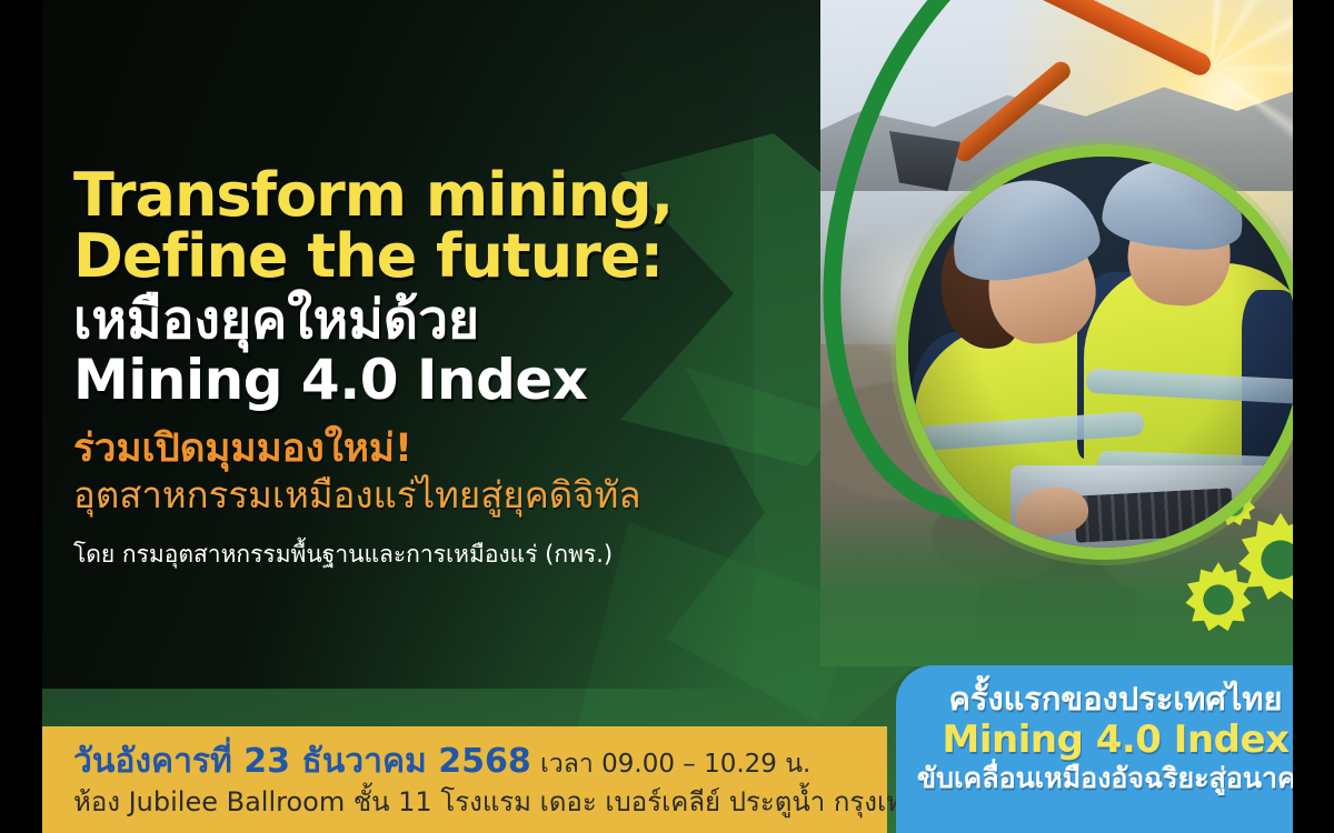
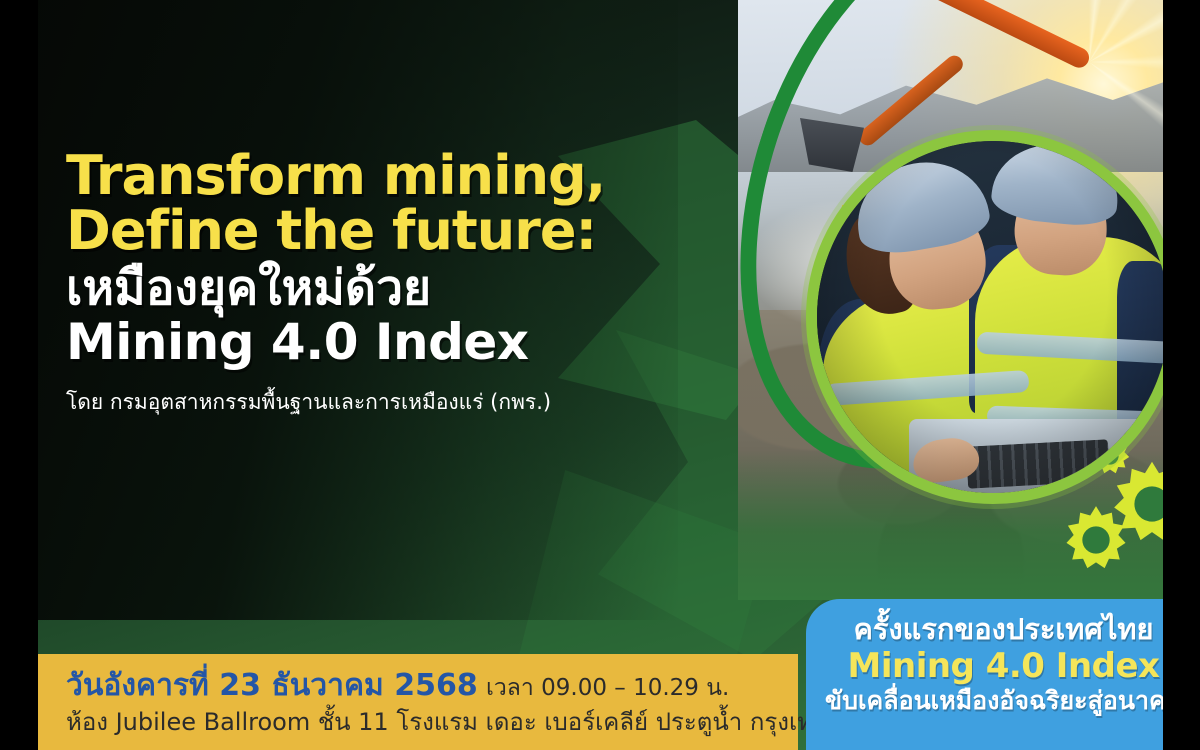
  Transform mining,
  Define the future:
  เหมืองยุคใหม่ด้วย
  Mining 4.0 Index
- ร่วมเปิดมุมมองใหม่!
- อุตสาหกรรมเหมืองแร่ไทยสู่ยุคดิจิทัล
  โดย กรมอุตสาหกรรมพื้นฐานและการเหมืองแร่ (กพร.)
  วันอังคารที่ 23 ธันวาคม 2568 เวลา 09.00 – 10.29 น.
  ห้อง Jubilee Ballroom ชั้น 11 โรงแรม เดอะ เบอร์เคลีย์ ประตูน้ำ กรุงเ
  ครั้งแรกของประเทศไทย
  Mining 4.0 Index
  ขับเคลื่อนเหมืองอัจฉริยะสู่อนาค
